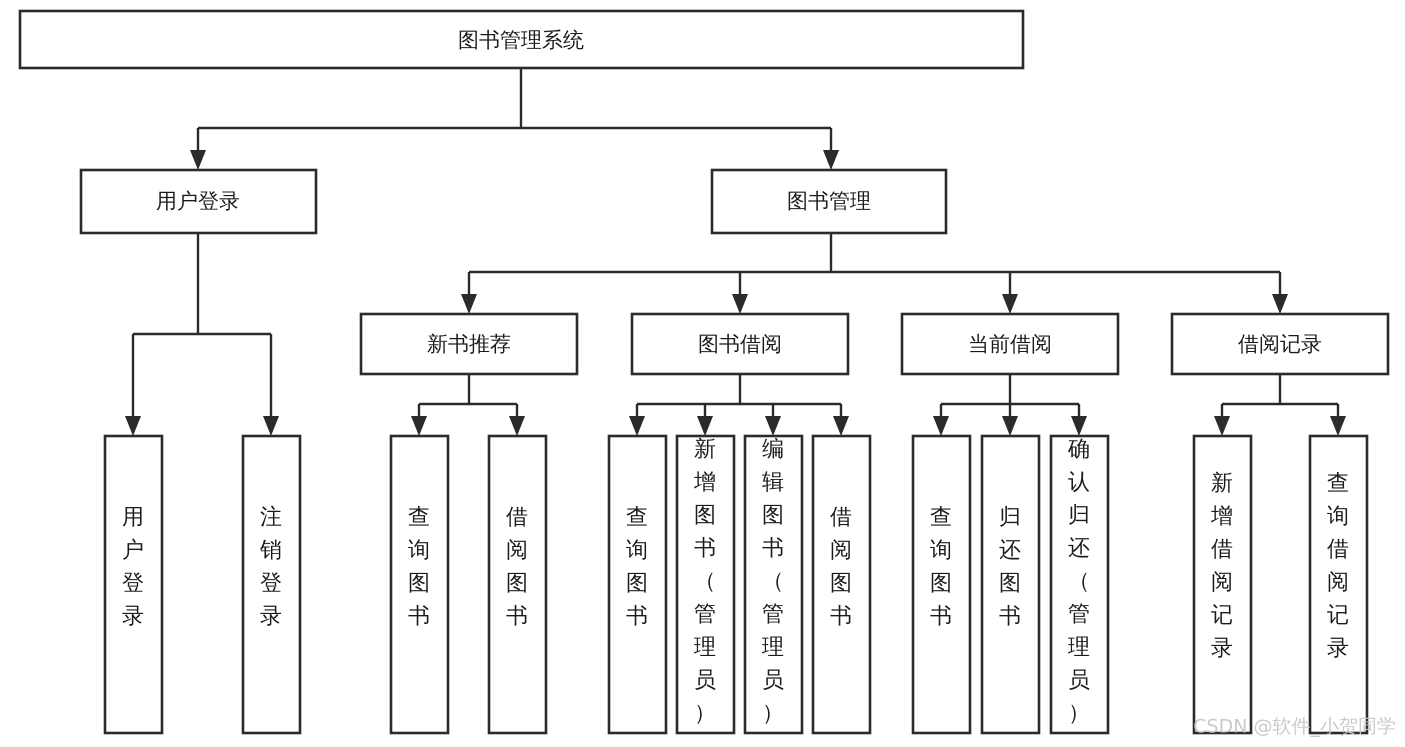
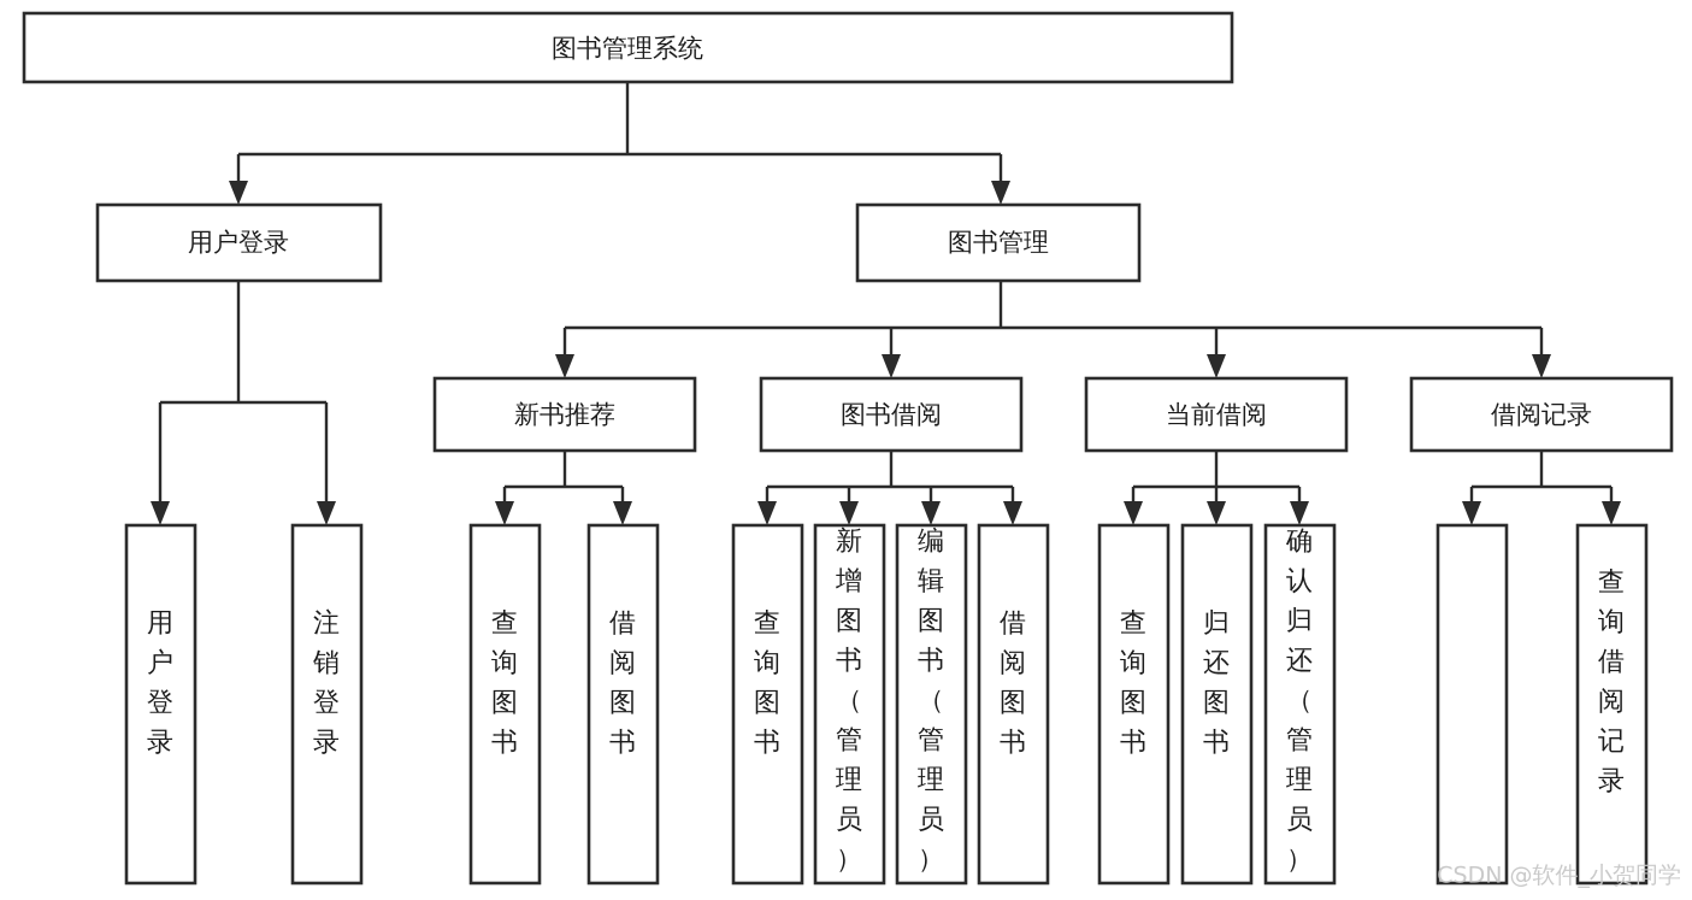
  图书管理系统
  用户登录
  图书管理
  新书推荐
  图书借阅
  当前借阅
  借阅记录
  用户登录
  注销登录
  查询图书
  借阅图书
  查询图书
  新增图书（管理员）
  编辑图书（管理员）
  借阅图书
  查询图书
  归还图书
  确认归还（管理员）
- 新增借阅记录
  查询借阅记录
  CSDN @软件_小贺同学
